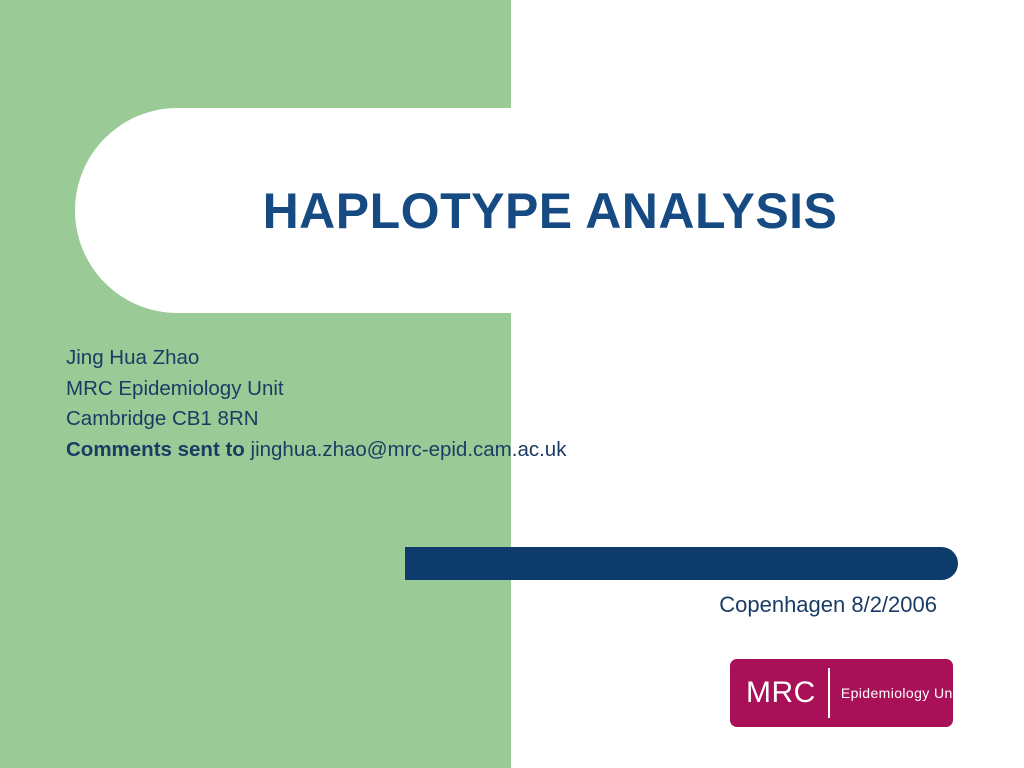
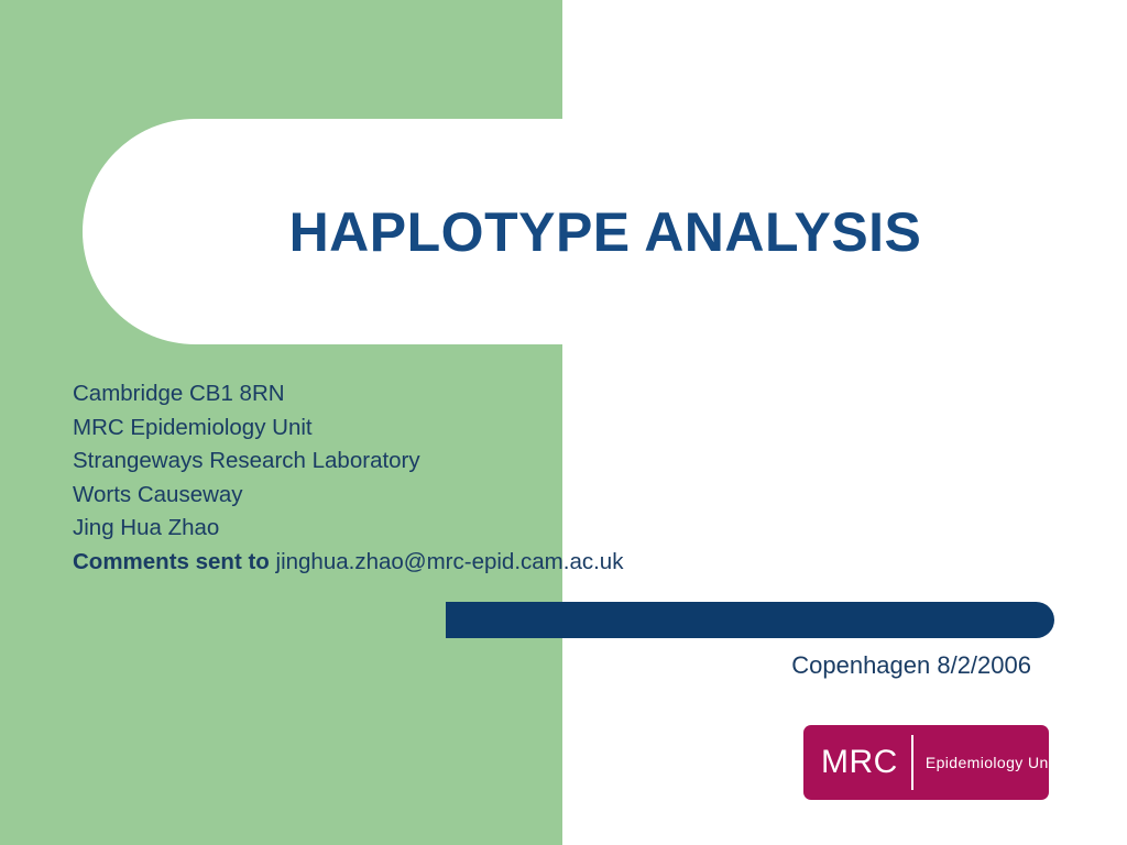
  HAPLOTYPE ANALYSIS
- Jing Hua Zhao
+ Cambridge CB1 8RN
  MRC Epidemiology Unit
+ Strangeways Research Laboratory
+ Worts Causeway
- Cambridge CB1 8RN
+ Jing Hua Zhao
  Comments sent to jinghua.zhao@mrc-epid.cam.ac.uk
  Copenhagen 8/2/2006
  MRC
  Epidemiology Unit
